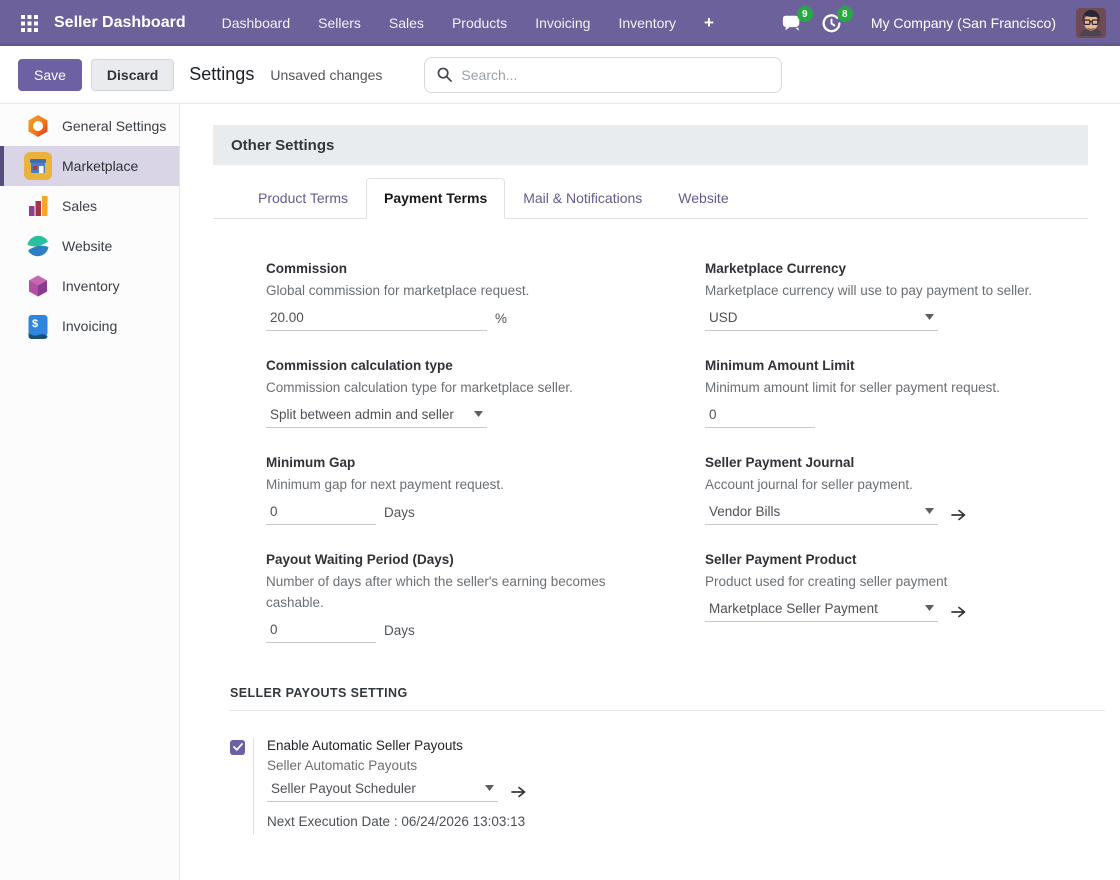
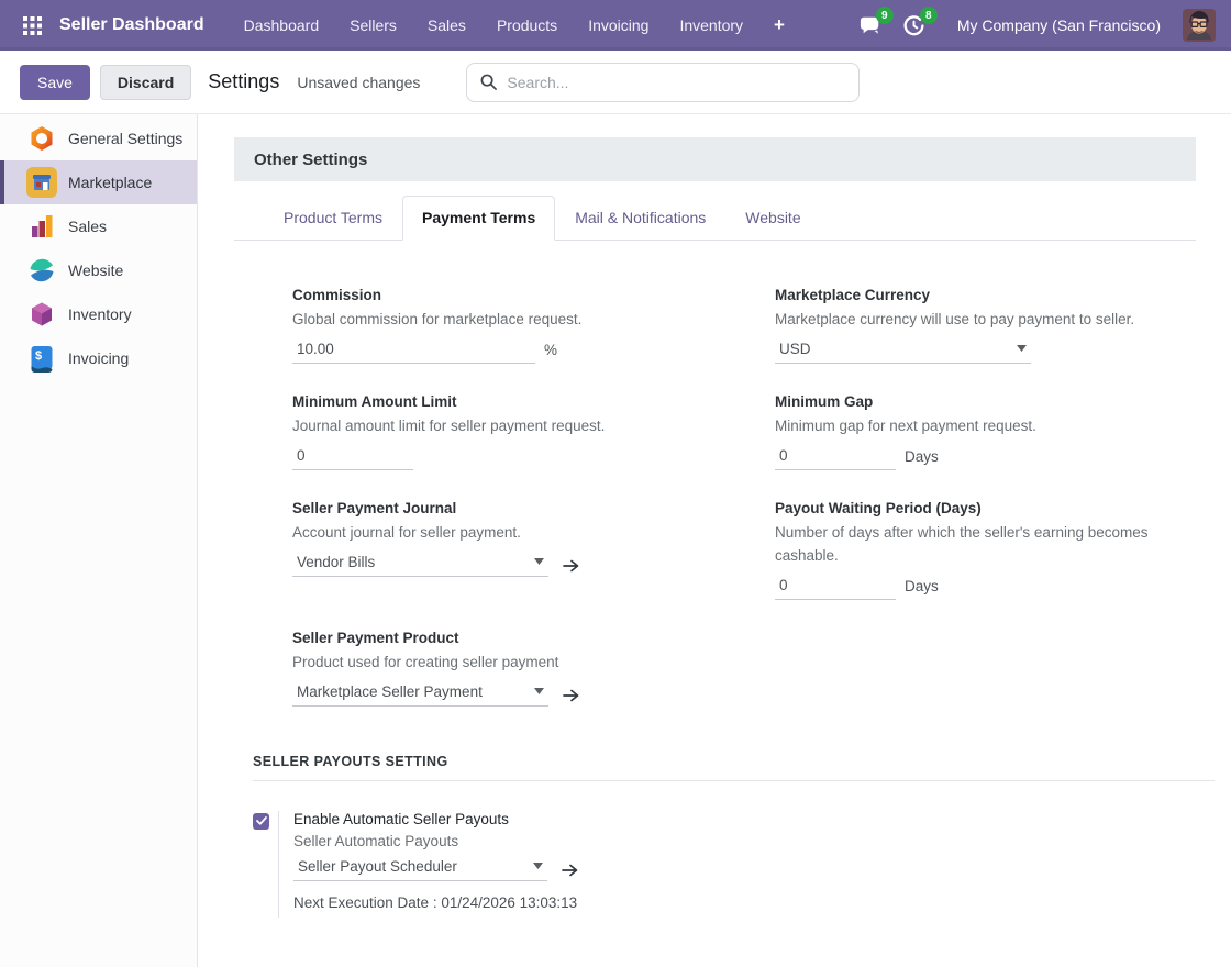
  Seller Dashboard
  Dashboard
  Sellers
  Sales
  Products
  Invoicing
  Inventory
  +
  9
  8
  My Company (San Francisco)
  Save
  Discard
  Settings
  Unsaved changes
  Search...
  General Settings
  Marketplace
  Sales
  Website
  Inventory
  $
  Invoicing
  Other Settings
  Product Terms
  Payment Terms
  Mail & Notifications
  Website
  Commission
  Global commission for marketplace request.
- 20.00
+ 10.00
  %
  Marketplace Currency
  Marketplace currency will use to pay payment to seller.
  USD
- Commission calculation type
- Commission calculation type for marketplace seller.
- Split between admin and seller
  Minimum Amount Limit
- Minimum amount limit for seller payment request.
+ Journal amount limit for seller payment request.
  0
  Minimum Gap
  Minimum gap for next payment request.
  0
  Days
  Seller Payment Journal
  Account journal for seller payment.
  Vendor Bills
  Payout Waiting Period (Days)
  Number of days after which the seller's earning becomes cashable.
  0
  Days
  Seller Payment Product
  Product used for creating seller payment
  Marketplace Seller Payment
  SELLER PAYOUTS SETTING
  Enable Automatic Seller Payouts
  Seller Automatic Payouts
  Seller Payout Scheduler
- Next Execution Date : 06/24/2026 13:03:13
+ Next Execution Date : 01/24/2026 13:03:13
